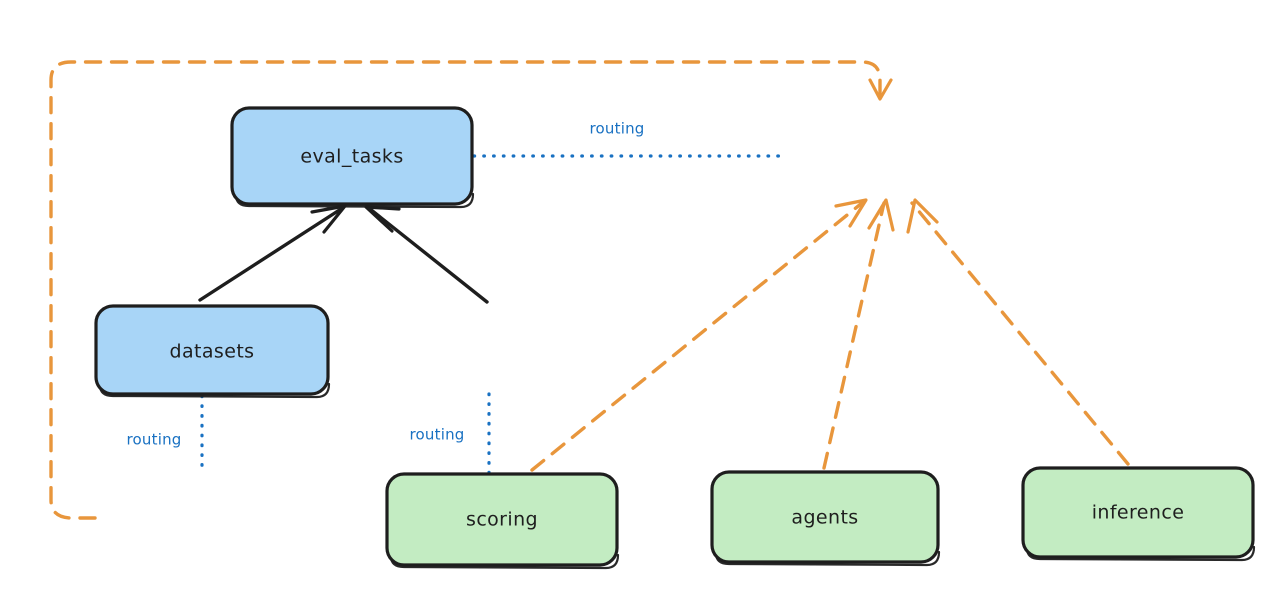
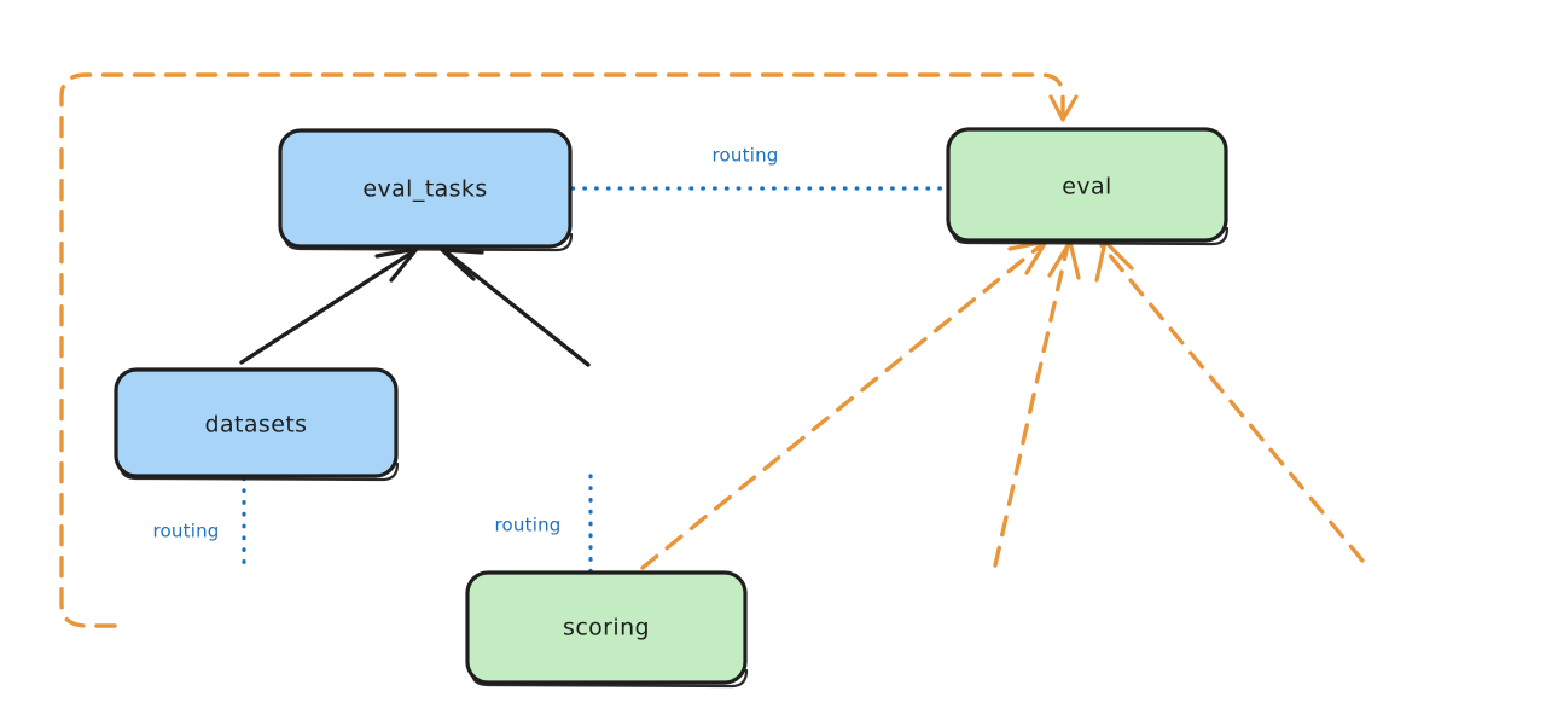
  eval_tasks
+ eval
  datasets
  scoring
- agents
- inference
  routing
  routing
  routing
